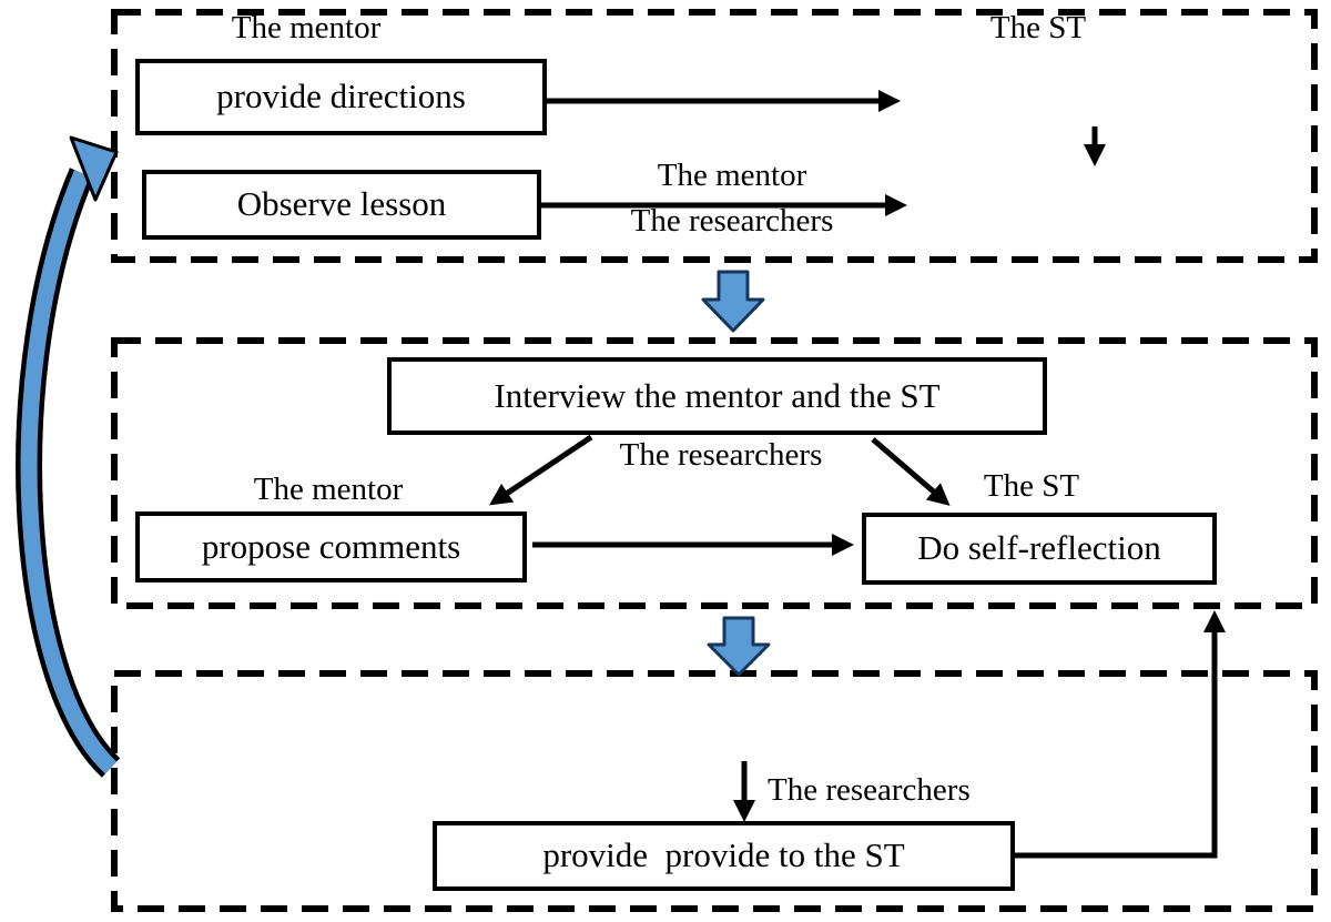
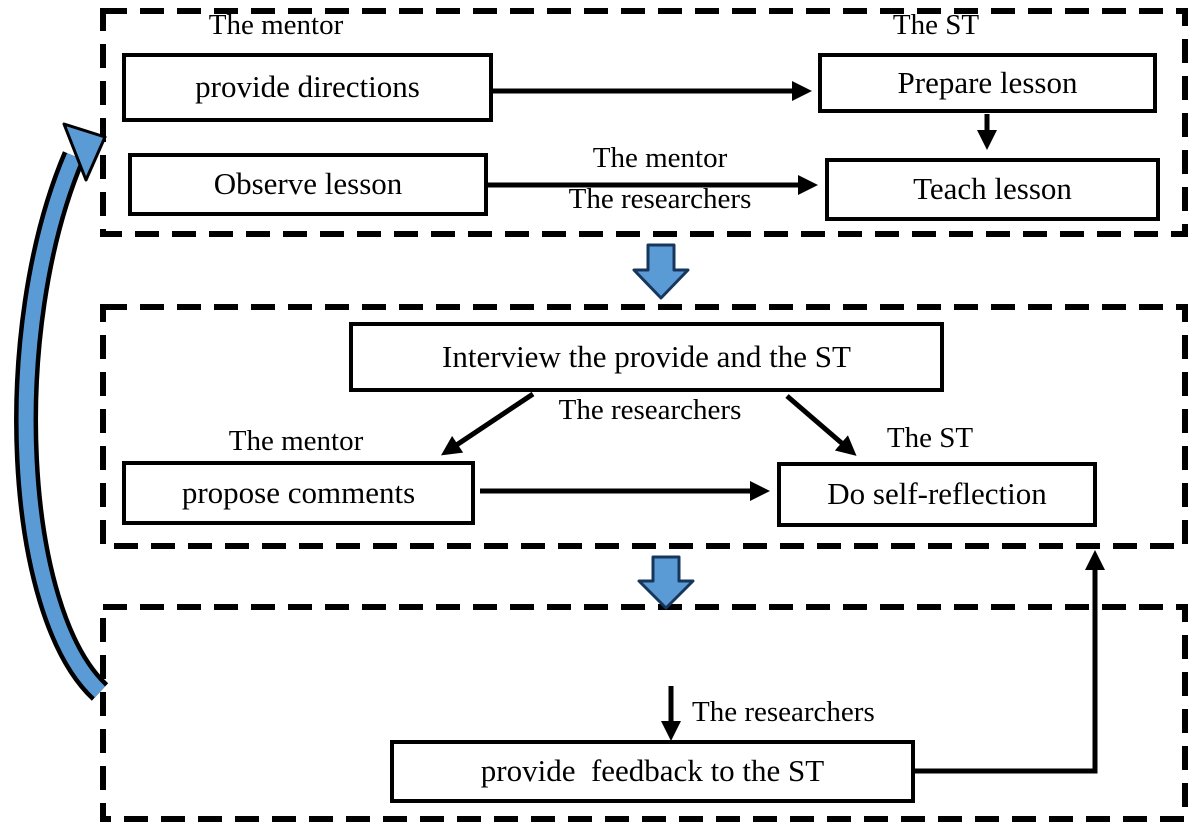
  The mentor
  The ST
  provide directions
+ Prepare lesson
  Observe lesson
+ Teach lesson
  The mentor
  The researchers
- Interview the mentor and the ST
+ Interview the provide and the ST
  The researchers
  The mentor
  The ST
  propose comments
  Do self-reflection
  The researchers
- provide provide to the ST
+ provide feedback to the ST
